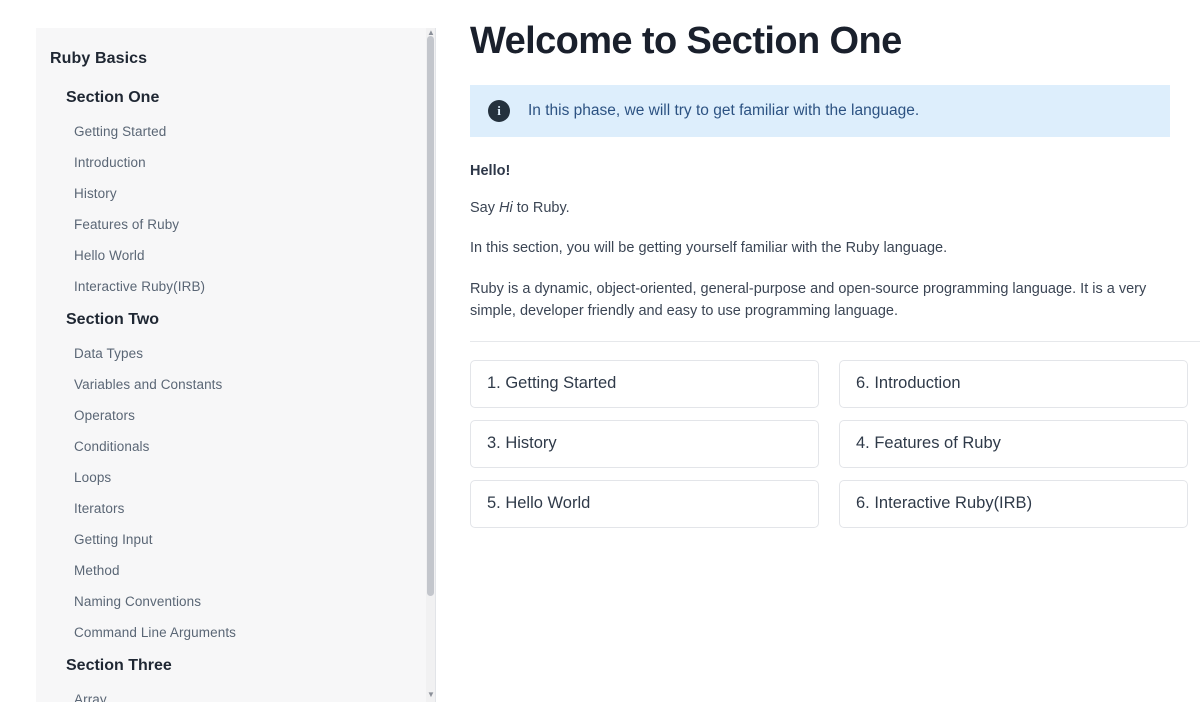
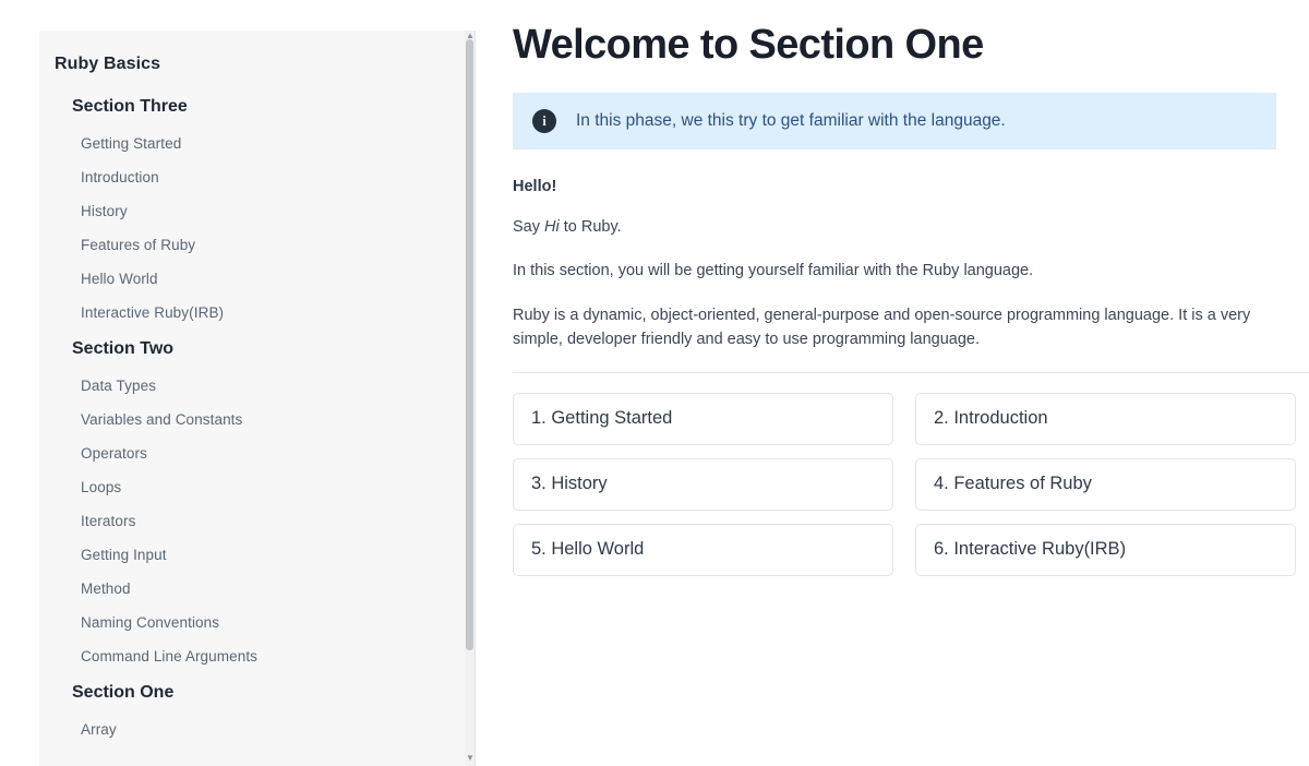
  Ruby Basics
- Section One
+ Section Three
  Getting Started
  Introduction
  History
  Features of Ruby
  Hello World
  Interactive Ruby(IRB)
  Section Two
  Data Types
  Variables and Constants
  Operators
- Conditionals
  Loops
  Iterators
  Getting Input
  Method
  Naming Conventions
  Command Line Arguments
- Section Three
+ Section One
  Array
  ▲
  ▼
  Welcome to Section One
  i
- In this phase, we will try to get familiar with the language.
+ In this phase, we this try to get familiar with the language.
  Hello!
  Say Hi to Ruby.
  In this section, you will be getting yourself familiar with the Ruby language.
  Ruby is a dynamic, object-oriented, general-purpose and open-source programming language. It is a very simple, developer friendly and easy to use programming language.
  1. Getting Started
- 6. Introduction
+ 2. Introduction
  3. History
  4. Features of Ruby
  5. Hello World
  6. Interactive Ruby(IRB)
